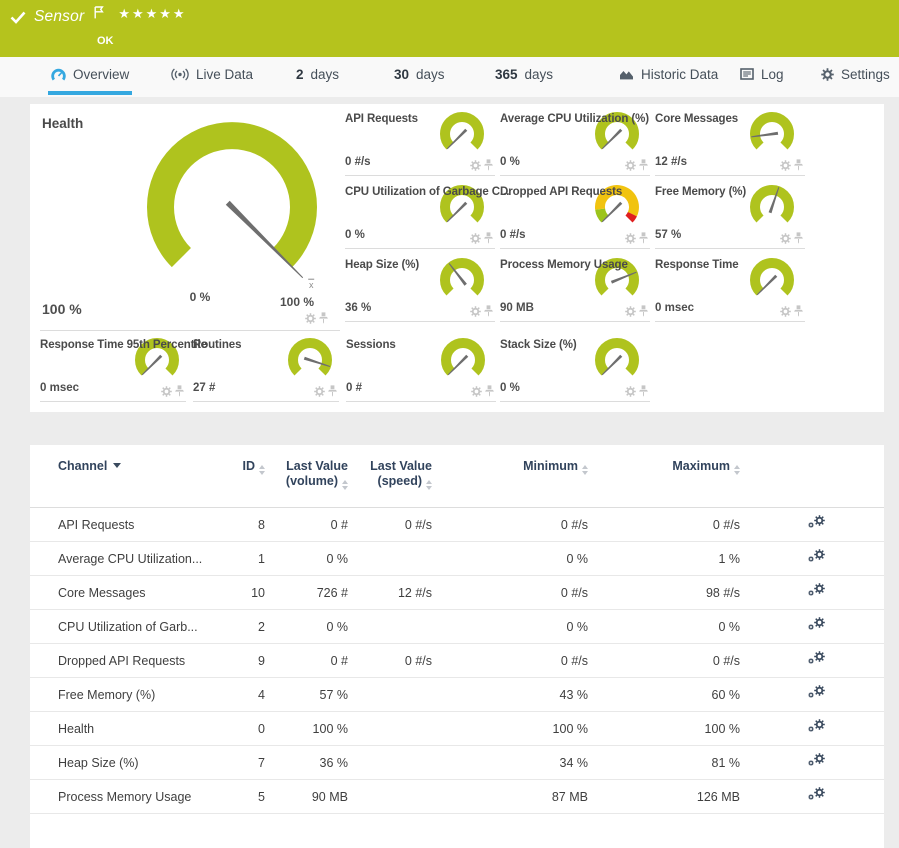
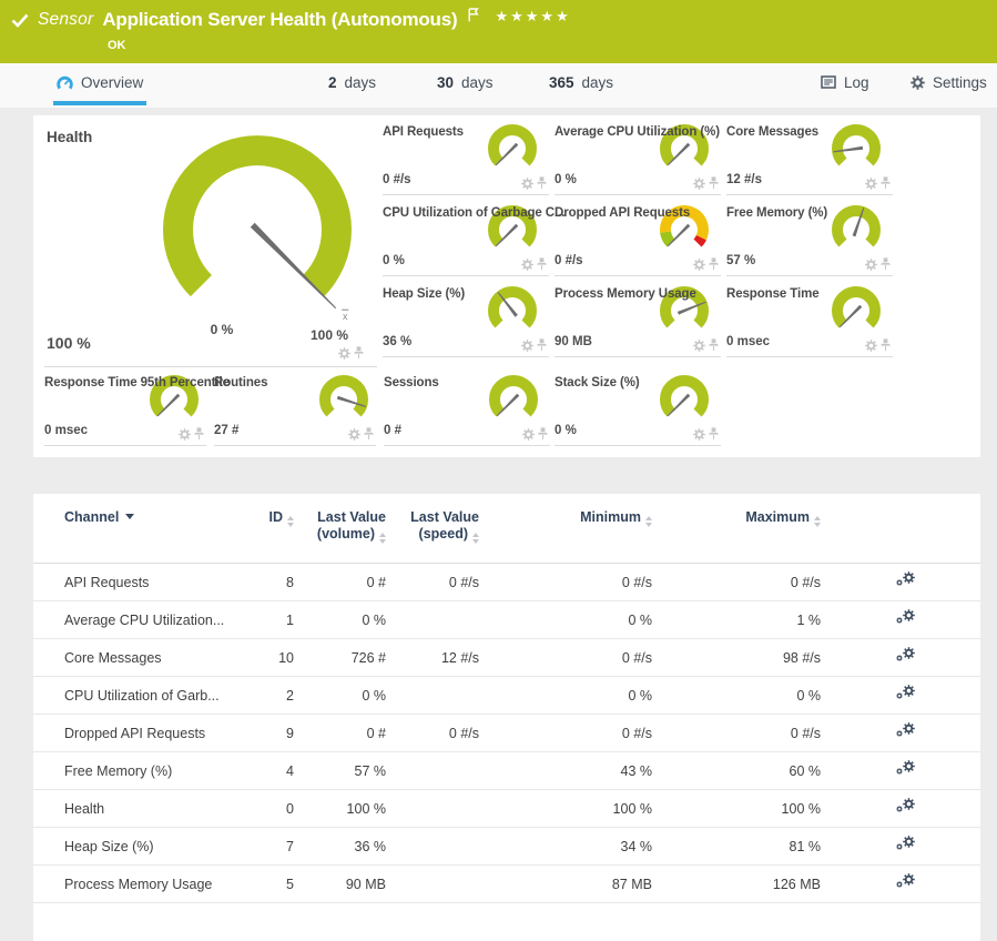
  Sensor
+ Application Server Health (Autonomous)
  ★★★★★
  OK
  Overview
- Live Data
  2
  days
  30
  days
  365
  days
- Historic Data
  Log
  Settings
  Health
  x
  0 %
  100 %
  100 %
  API Requests
  0 #/s
  Average CPU Utilization (%)
  0 %
  Core Messages
  12 #/s
  CPU Utilization of Garbage C...
  0 %
  Dropped API Requests
  0 #/s
  Free Memory (%)
  57 %
  Heap Size (%)
  36 %
  Process Memory Usage
  90 MB
  Response Time
  0 msec
  Response Time 95th Percentile
  0 msec
  Routines
  27 #
  Sessions
  0 #
  Stack Size (%)
  0 %
  Channel
  ID
  Last Value
  (volume)
  Last Value
  (speed)
  Minimum
  Maximum
  API Requests
  8
  0 #
  0 #/s
  0 #/s
  0 #/s
  Average CPU Utilization...
  1
  0 %
  0 %
  1 %
  Core Messages
  10
  726 #
  12 #/s
  0 #/s
  98 #/s
  CPU Utilization of Garb...
  2
  0 %
  0 %
  0 %
  Dropped API Requests
  9
  0 #
  0 #/s
  0 #/s
  0 #/s
  Free Memory (%)
  4
  57 %
  43 %
  60 %
  Health
  0
  100 %
  100 %
  100 %
  Heap Size (%)
  7
  36 %
  34 %
  81 %
  Process Memory Usage
  5
  90 MB
  87 MB
  126 MB
